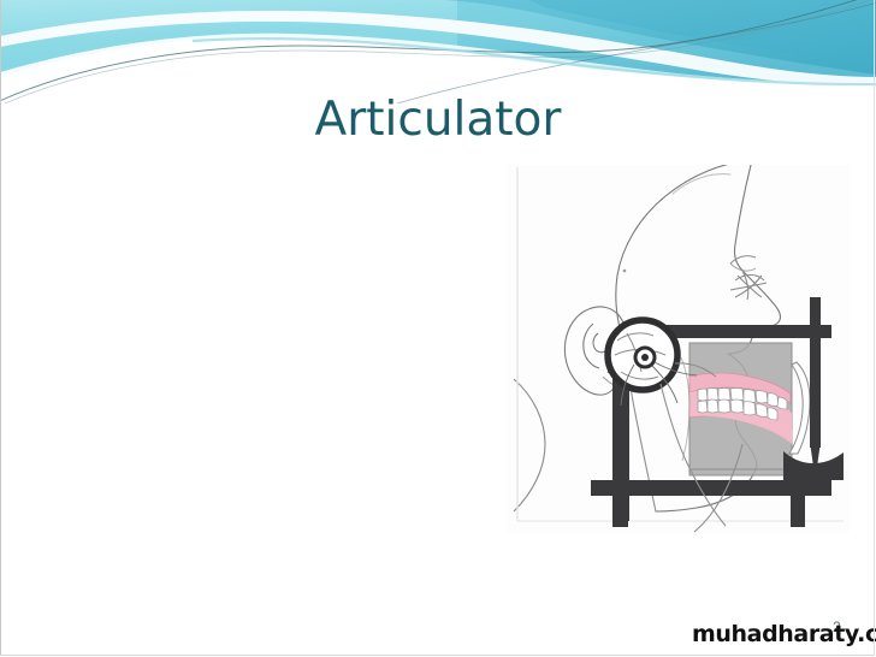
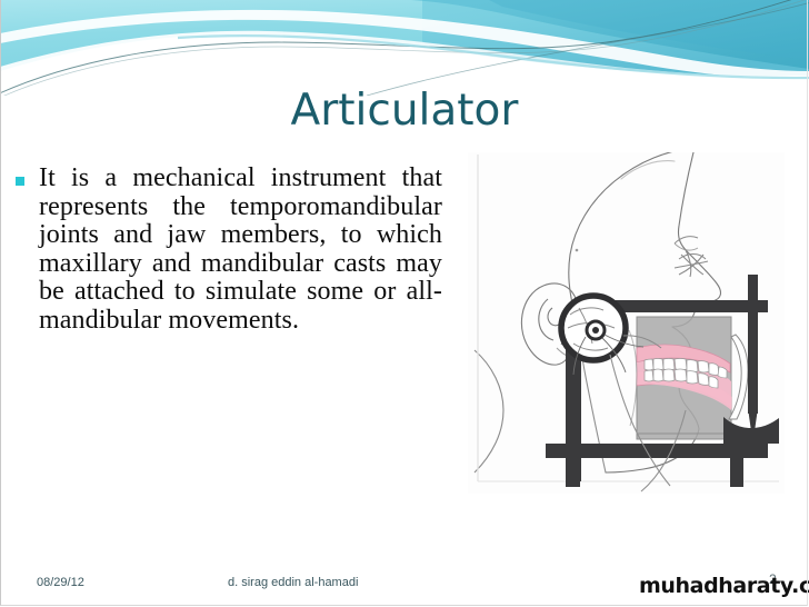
  Articulator
+ It is a mechanical instrument that represents the temporomandibular joints and jaw members, to which maxillary and mandibular casts may be attached to simulate some or all-mandibular movements.
+ 08/29/12
+ d. sirag eddin al-hamadi
  2
  muhadharaty.c
